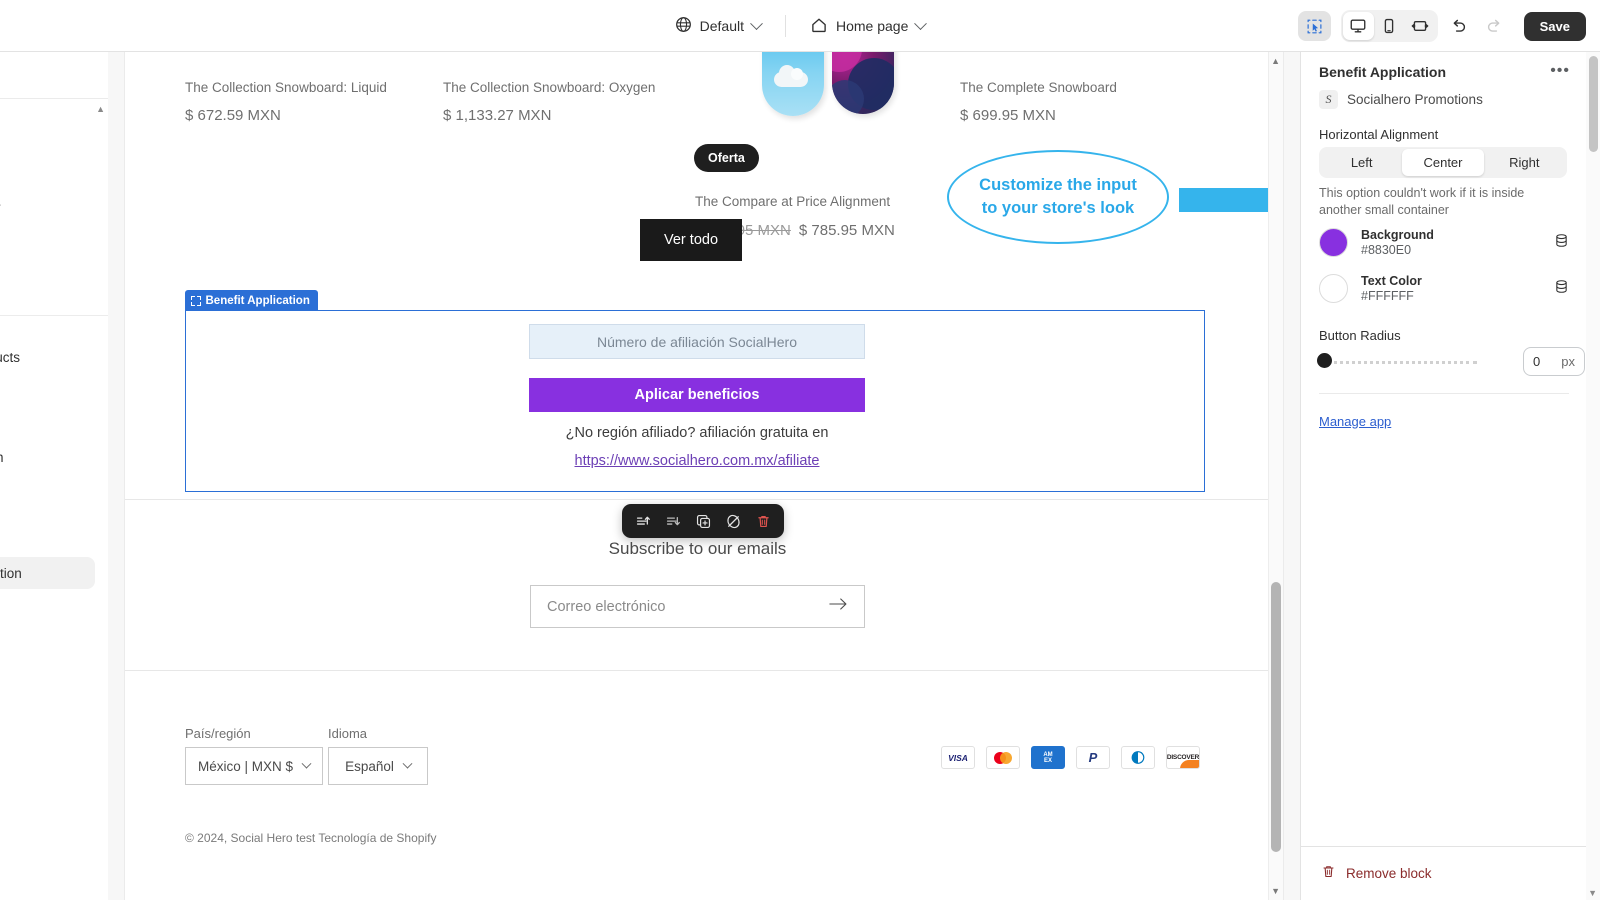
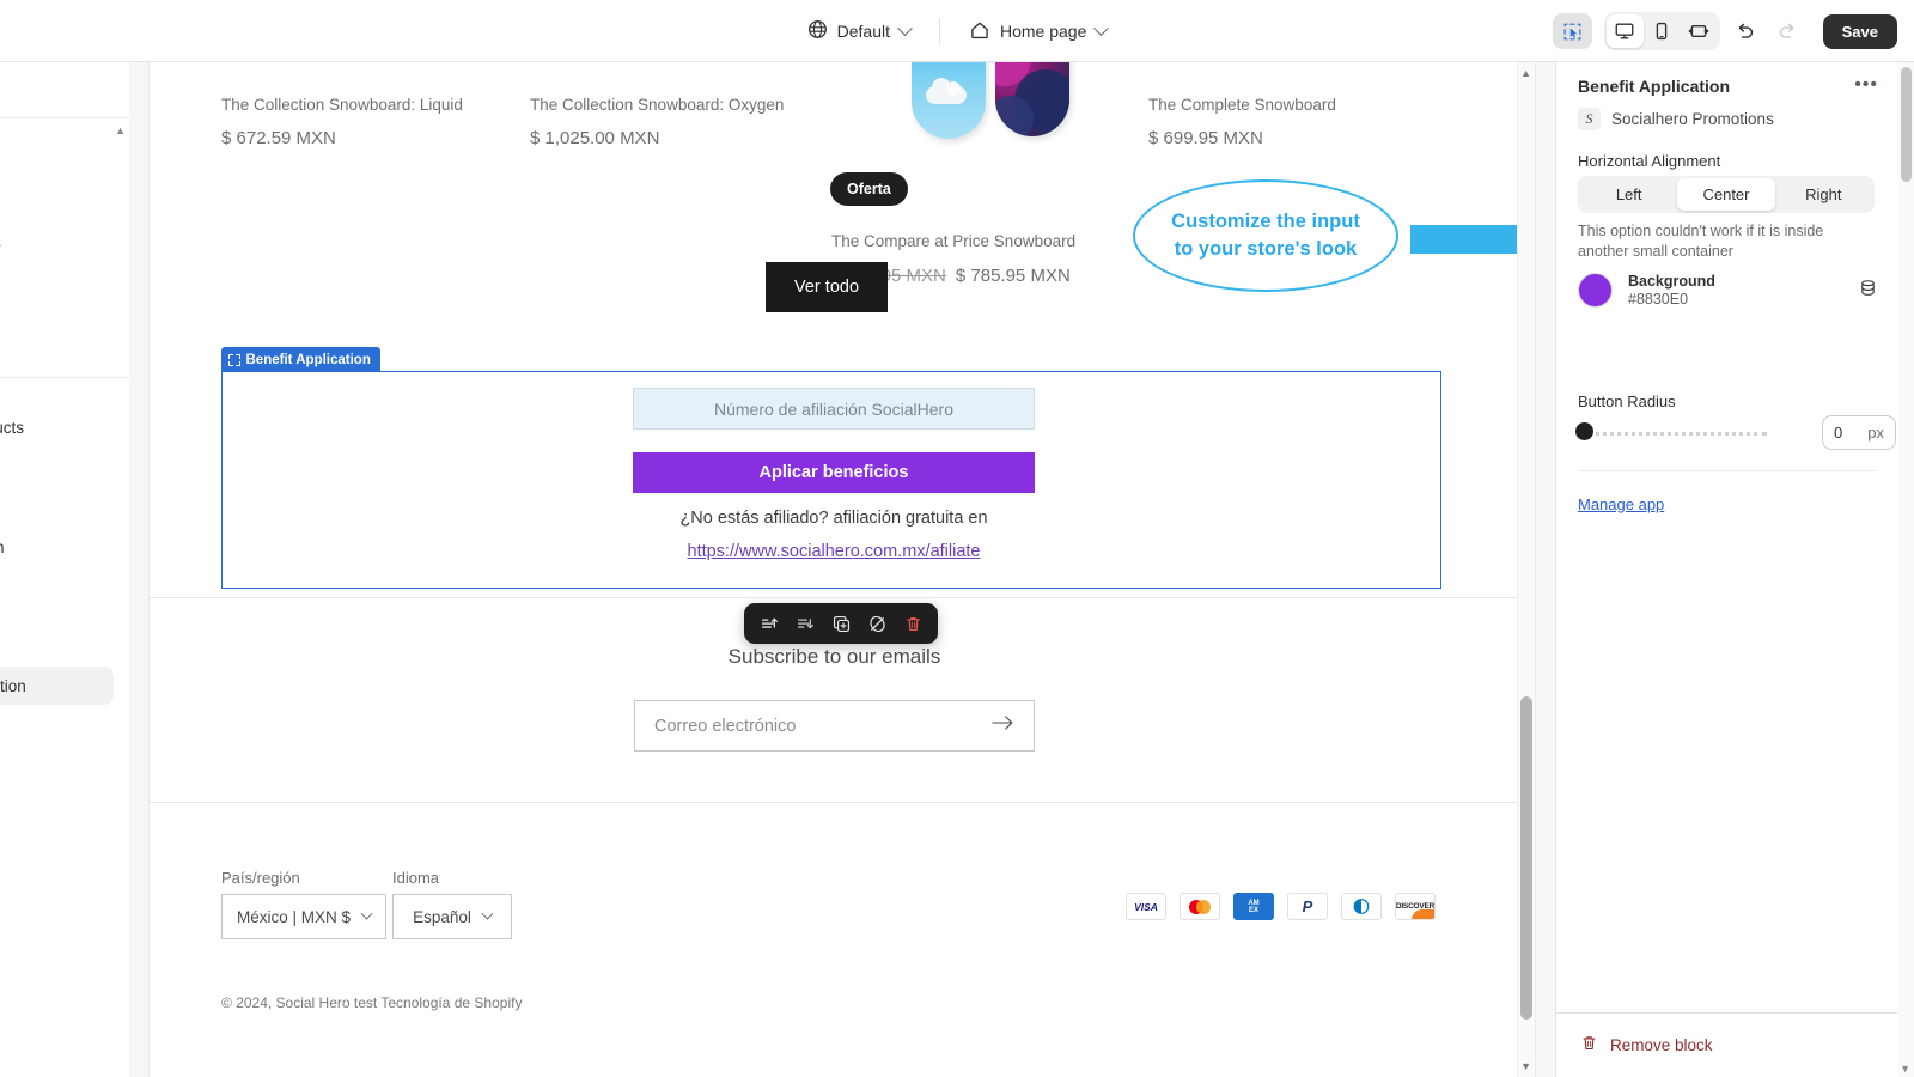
  Default
  Home page
  Save
  ▲
  tion
  The Collection Snowboard: Liquid
  $ 672.59 MXN
  The Collection Snowboard: Oxygen
- $ 1,133.27 MXN
+ $ 1,025.00 MXN
  Oferta
- The Compare at Price Alignment
+ The Compare at Price Snowboard
  5 MXN $ 785.95 MXN
  The Complete Snowboard
  $ 699.95 MXN
  Ver todo
  Customize the input
  to your store's look
  Benefit Application
  Número de afiliación SocialHero
  Aplicar beneficios
- ¿No región afiliado? afiliación gratuita en
+ ¿No estás afiliado? afiliación gratuita en
  https://www.socialhero.com.mx/afiliate
  Subscribe to our emails
  Correo electrónico
  País/región
  México | MXN $
  Idioma
  Español
  VISA
  P
  © 2024, Social Hero test Tecnología de Shopify
  ▲
  ▼
  Benefit Application
  •••
  S
  Socialhero Promotions
  Horizontal Alignment
  Left
  Center
  Right
  This option couldn't work if it is inside another small container
  Background
  #8830E0
- Text Color
- #FFFFFF
  Button Radius
  0
  px
  Manage app
  Remove block
  ▼
